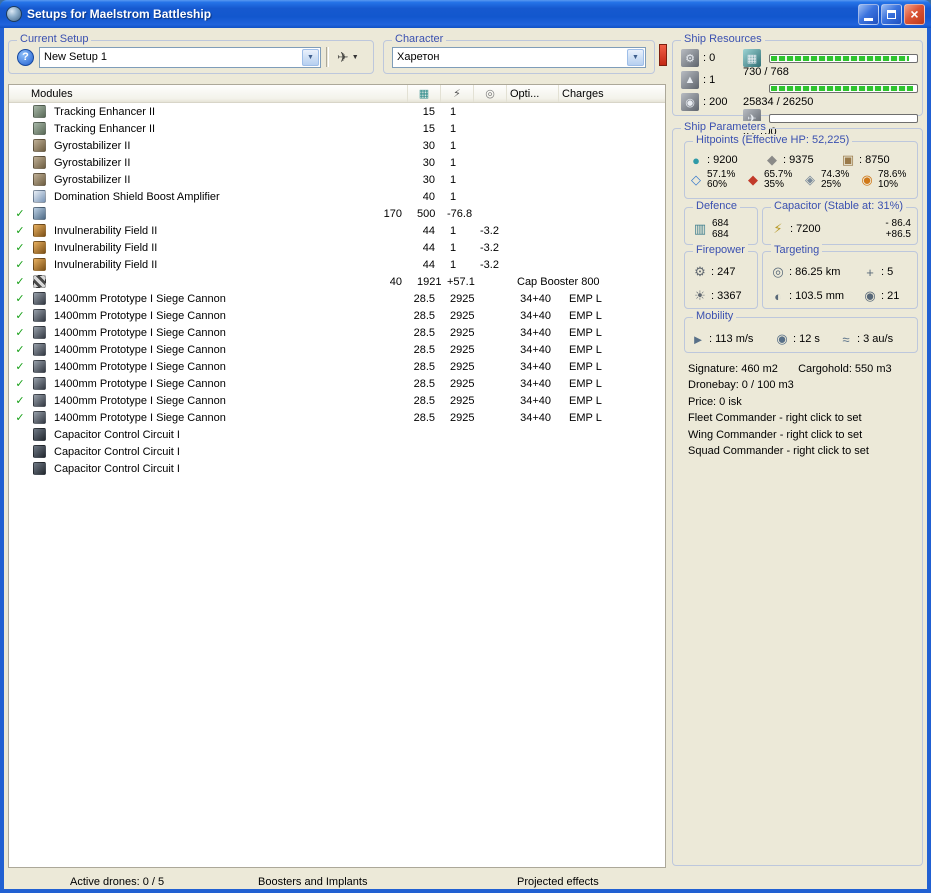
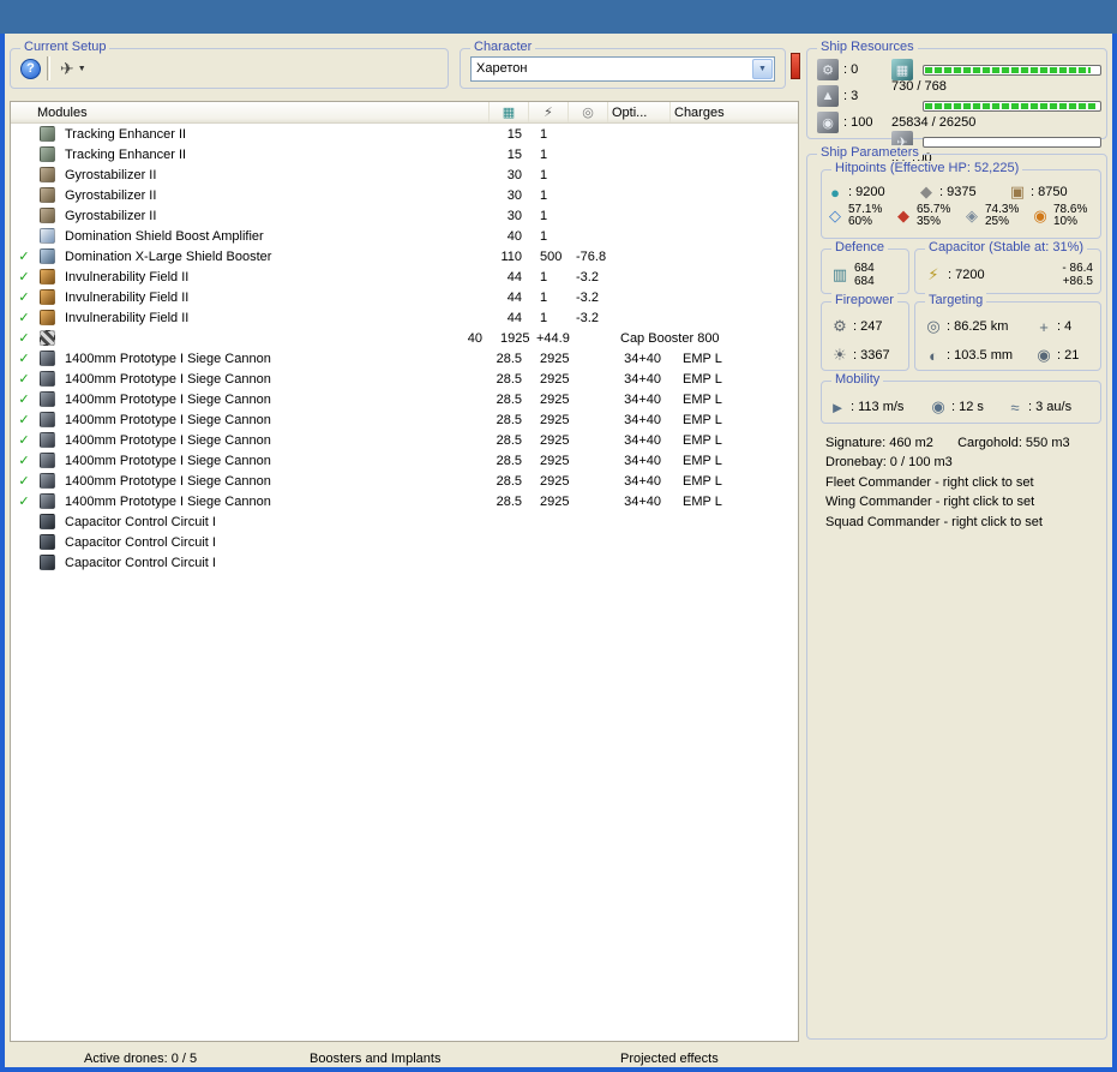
- Setups for Maelstrom Battleship
- ×
  Current Setup
  ?
- New Setup 1
  ✈
  Character
  Харетон
  Modules
  ▦
  ⚡
  ◎
  Opti...
  Charges
  Tracking Enhancer II
  15
  1
  Tracking Enhancer II
  15
  1
  Gyrostabilizer II
  30
  1
  Gyrostabilizer II
  30
  1
  Gyrostabilizer II
  30
  1
  Domination Shield Boost Amplifier
  40
  1
  ✓
+ Domination X-Large Shield Booster
- 170
+ 110
  500
  -76.8
  ✓
  Invulnerability Field II
  44
  1
  -3.2
  ✓
  Invulnerability Field II
  44
  1
  -3.2
  ✓
  Invulnerability Field II
  44
  1
  -3.2
  ✓
  40
- 1921
+ 1925
- +57.1
+ +44.9
  Cap Booster 800
  ✓
  1400mm Prototype I Siege Cannon
  28.5
  2925
  34+40
  EMP L
  ✓
  1400mm Prototype I Siege Cannon
  28.5
  2925
  34+40
  EMP L
  ✓
  1400mm Prototype I Siege Cannon
  28.5
  2925
  34+40
  EMP L
  ✓
  1400mm Prototype I Siege Cannon
  28.5
  2925
  34+40
  EMP L
  ✓
  1400mm Prototype I Siege Cannon
  28.5
  2925
  34+40
  EMP L
  ✓
  1400mm Prototype I Siege Cannon
  28.5
  2925
  34+40
  EMP L
  ✓
  1400mm Prototype I Siege Cannon
  28.5
  2925
  34+40
  EMP L
  ✓
  1400mm Prototype I Siege Cannon
  28.5
  2925
  34+40
  EMP L
  Capacitor Control Circuit I
  Capacitor Control Circuit I
  Capacitor Control Circuit I
  Ship Resources
  ⚙
  : 0
  ▲
- : 1
+ : 3
  ◉
- : 200
+ : 100
  ▦
  730 / 768
  25834 / 26250
  ✈
  Ship Parameters
  Hitpoints (Effective HP: 52,225)
  ●
  : 9200
  ◆
  : 9375
  ▣
  : 8750
  ◇
  57.1%
  60%
  ◆
  65.7%
  35%
  ◈
  74.3%
  25%
  ◉
  78.6%
  10%
  Defence
  ▥
  684
  684
  Capacitor (Stable at: 31%)
  ⚡
  : 7200
  - 86.4
  +86.5
  Firepower
  ⚙
  : 247
  ☀
  : 3367
  Targeting
  ◎
  : 86.25 km
  +
- : 5
+ : 4
  ◐
  : 103.5 mm
  ◉
  : 21
  Mobility
  ►
  : 113 m/s
  ◉
  : 12 s
  ≈
  : 3 au/s
  Signature: 460 m2 Cargohold: 550 m3
  Dronebay: 0 / 100 m3
- Price: 0 isk
  Fleet Commander - right click to set
  Wing Commander - right click to set
  Squad Commander - right click to set
  Active drones: 0 / 5
  Boosters and Implants
  Projected effects
